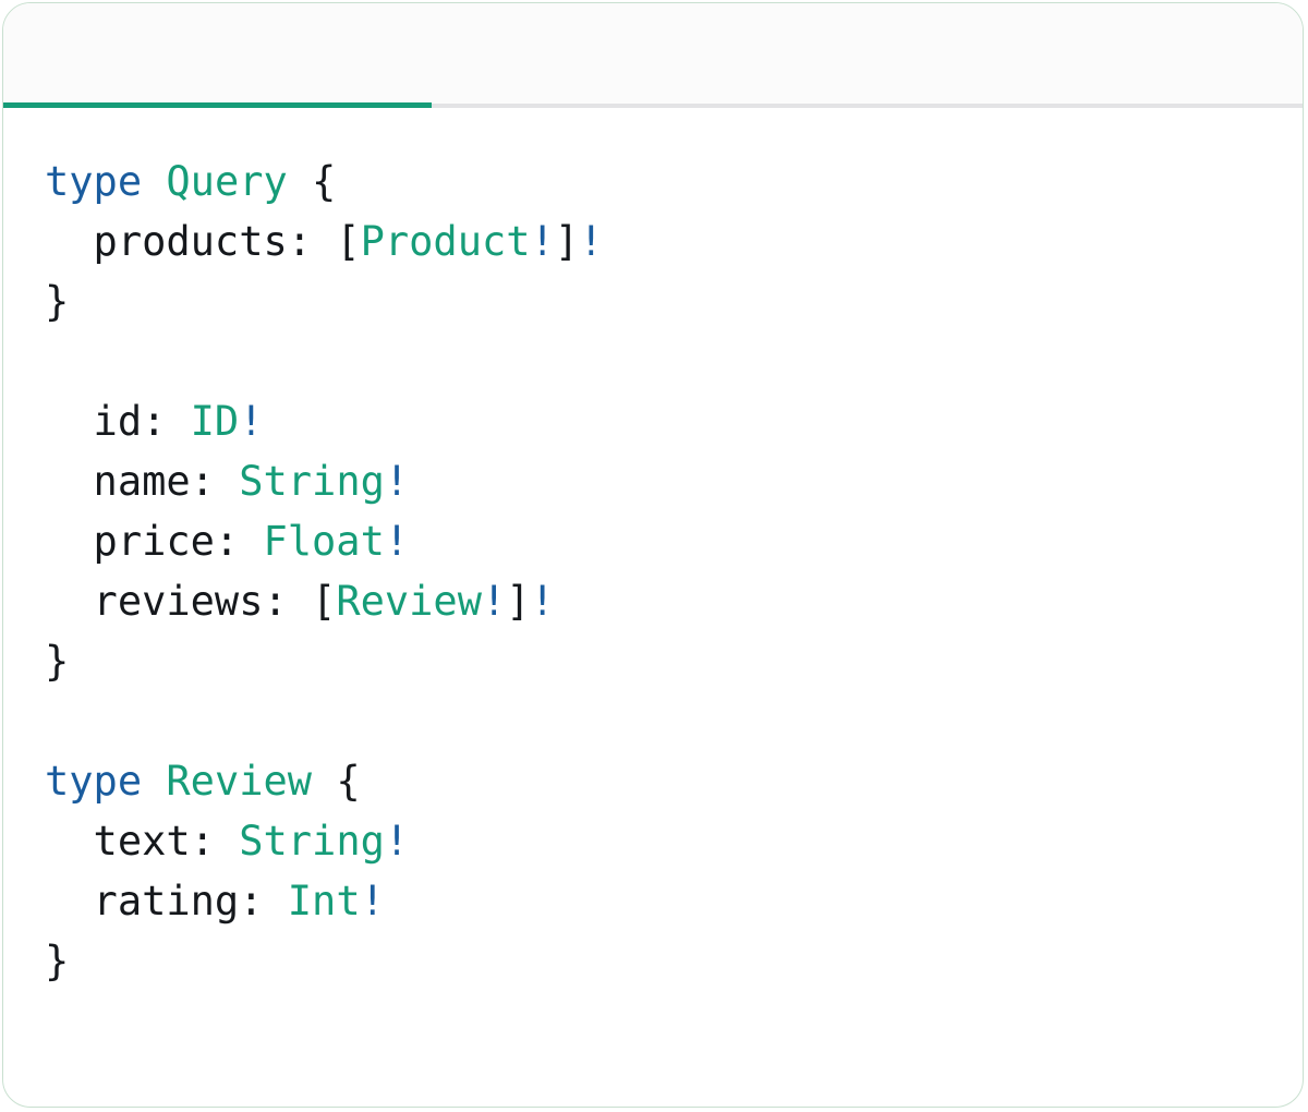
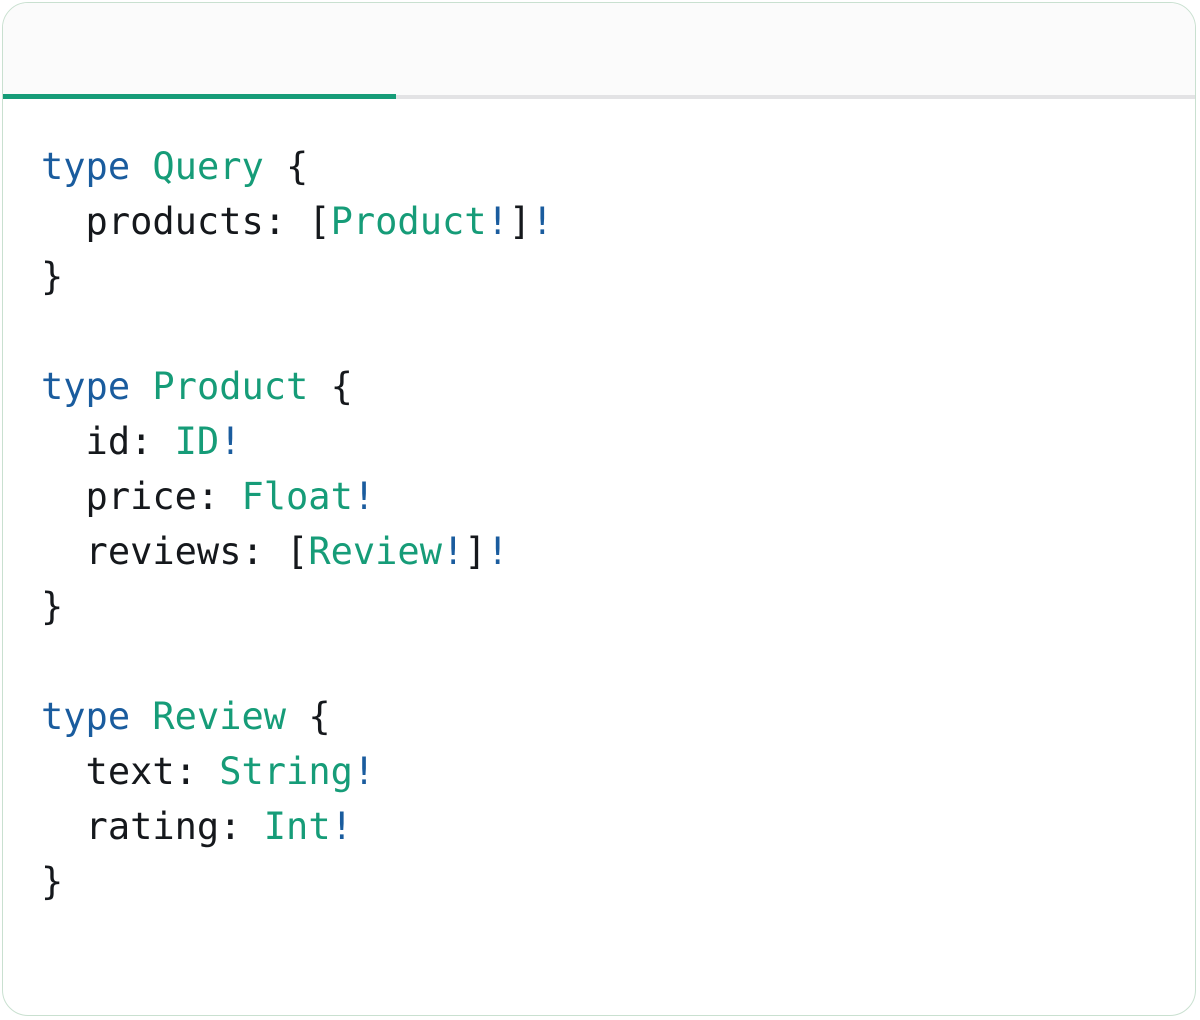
  type Query {
  products: [Product!]!
  }
+ type Product {
  id: ID!
- name: String!
  price: Float!
  reviews: [Review!]!
  }
  type Review {
  text: String!
  rating: Int!
  }
